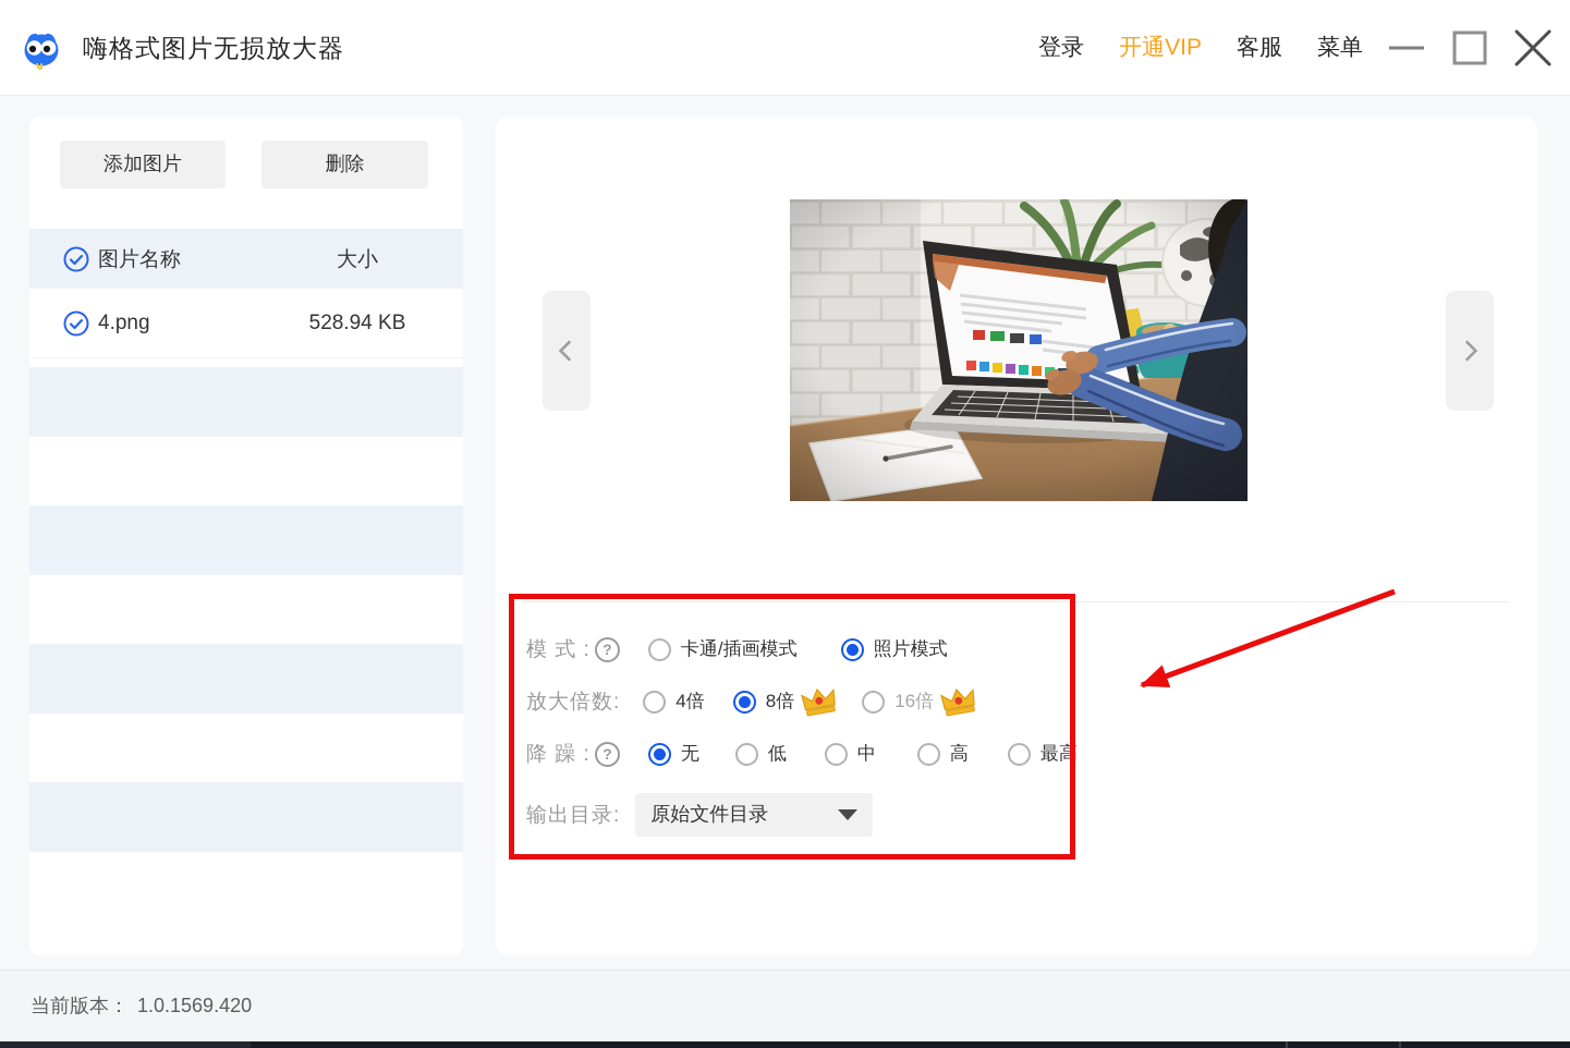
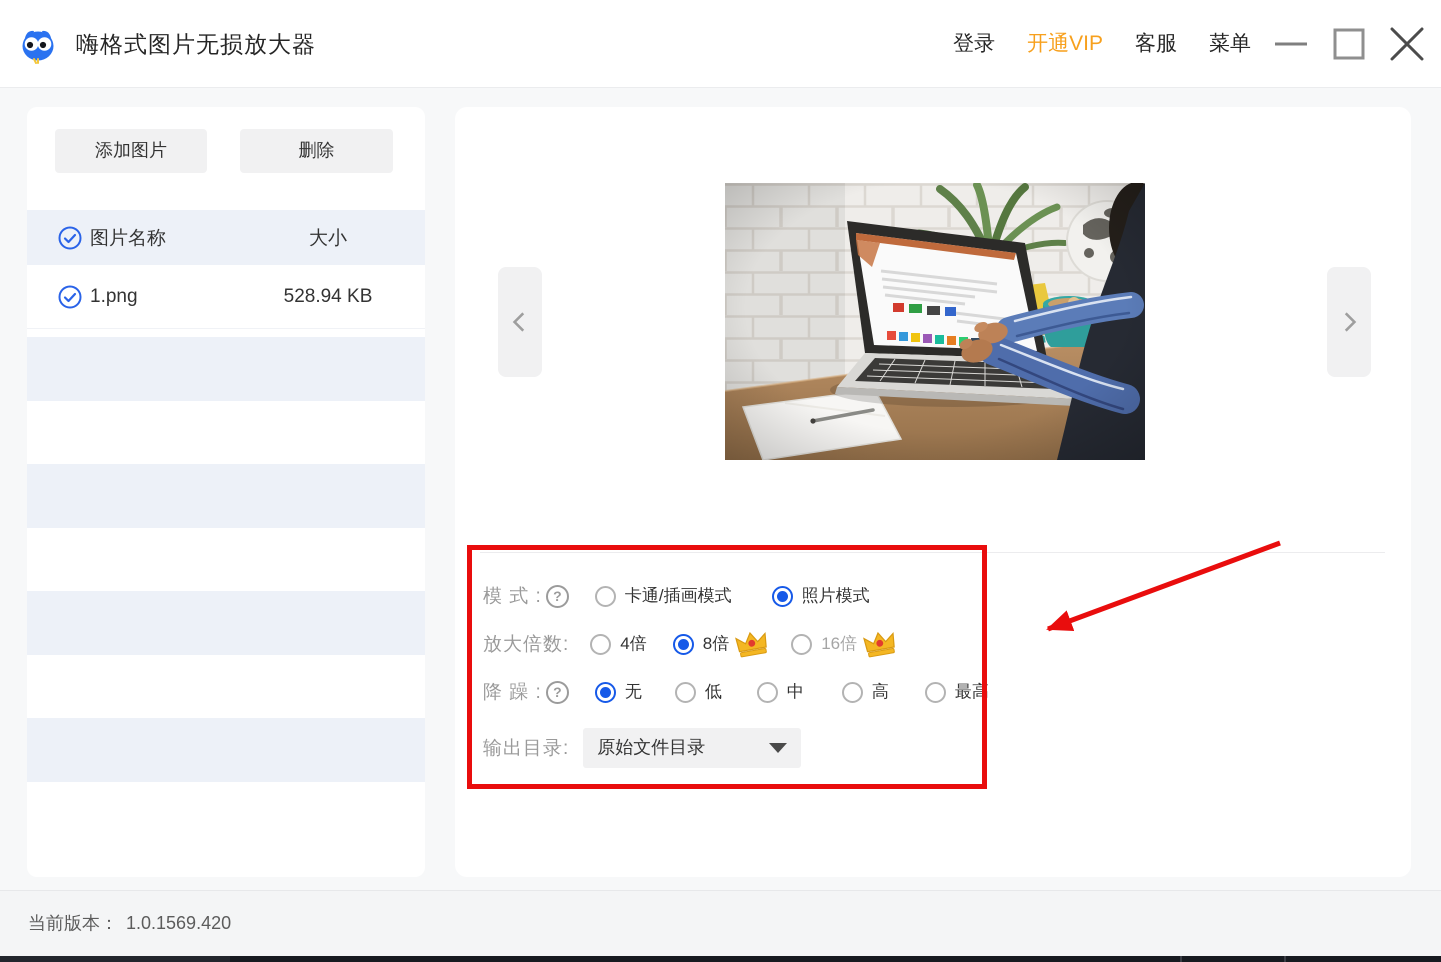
  嗨格式图片无损放大器
  登录
  开通VIP
  客服
  菜单
  添加图片
  删除
  图片名称
  大小
- 4.png
+ 1.png
  528.94 KB
  模 式 :
  ?
  卡通/插画模式
  照片模式
  放大倍数:
  4倍
  8倍
  16倍
  降 躁 :
  ?
  无
  低
  中
  高
  最高
  输出目录:
  原始文件目录
  当前版本：
  1.0.1569.420
